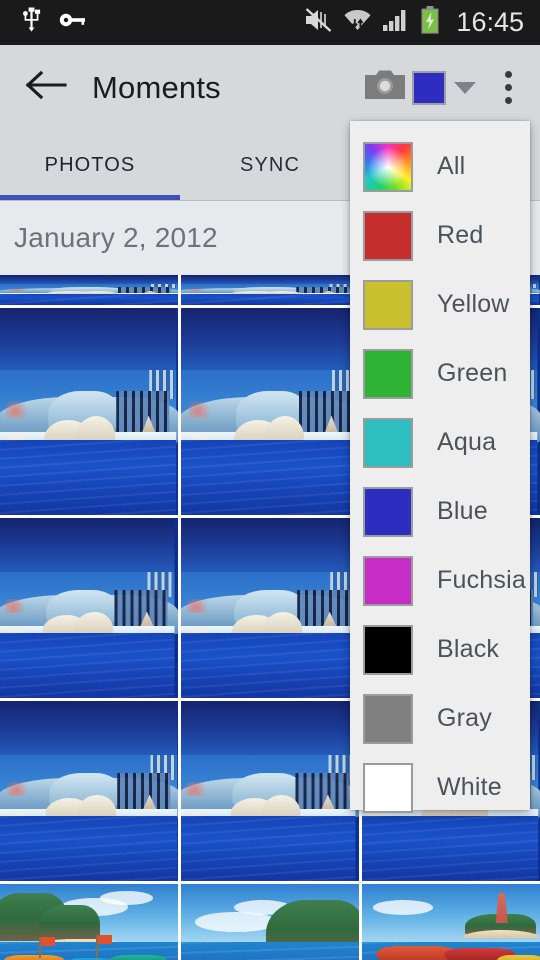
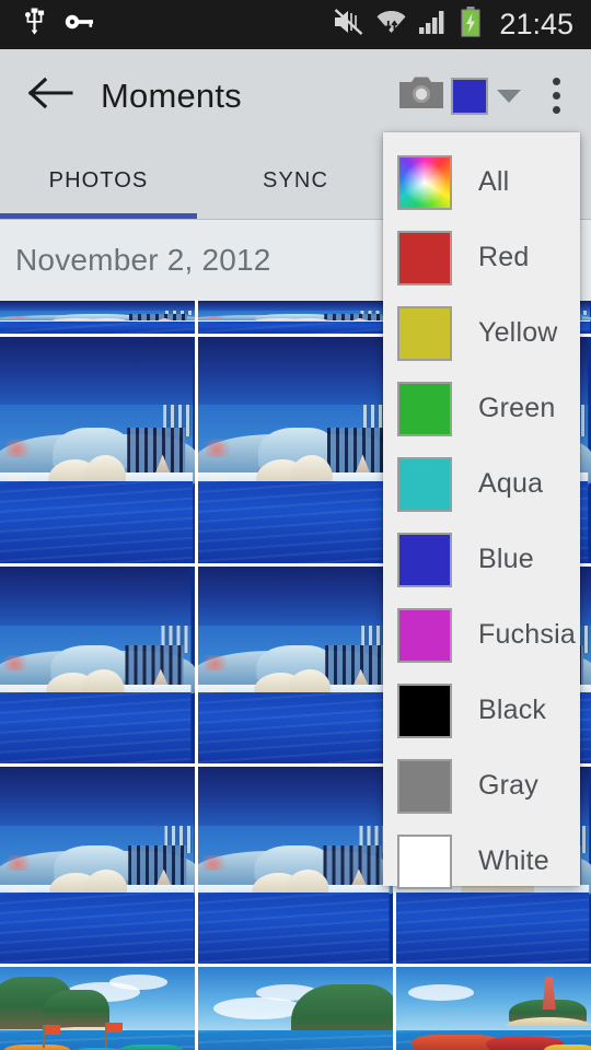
- 16:45
+ 21:45
  Moments
  PHOTOS
  SYNC
- January 2, 2012
+ November 2, 2012
  All
  Red
  Yellow
  Green
  Aqua
  Blue
  Fuchsia
  Black
  Gray
  White
